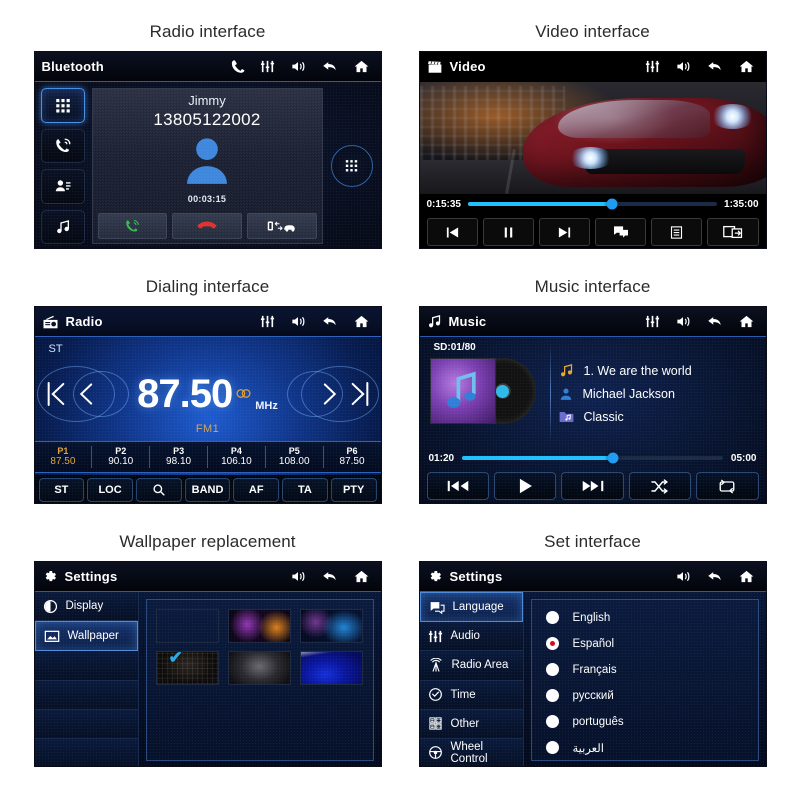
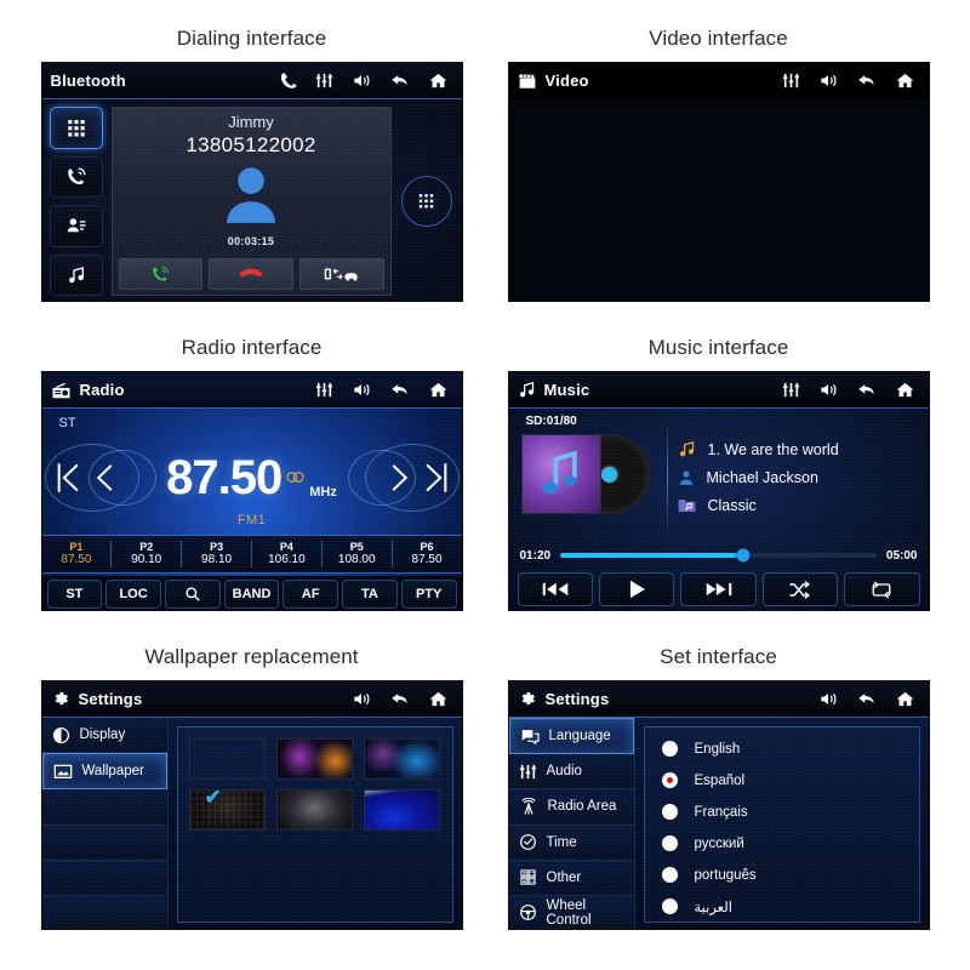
- Radio interface
+ Dialing interface
  Bluetooth
  Video interface
  Video
- 0:15:35
- 1:35:00
- Dialing interface
+ Radio interface
  Radio
  87.50
  MHz
  Music interface
  Music
  Wallpaper replacement
  Settings
  Set interface
  Settings
